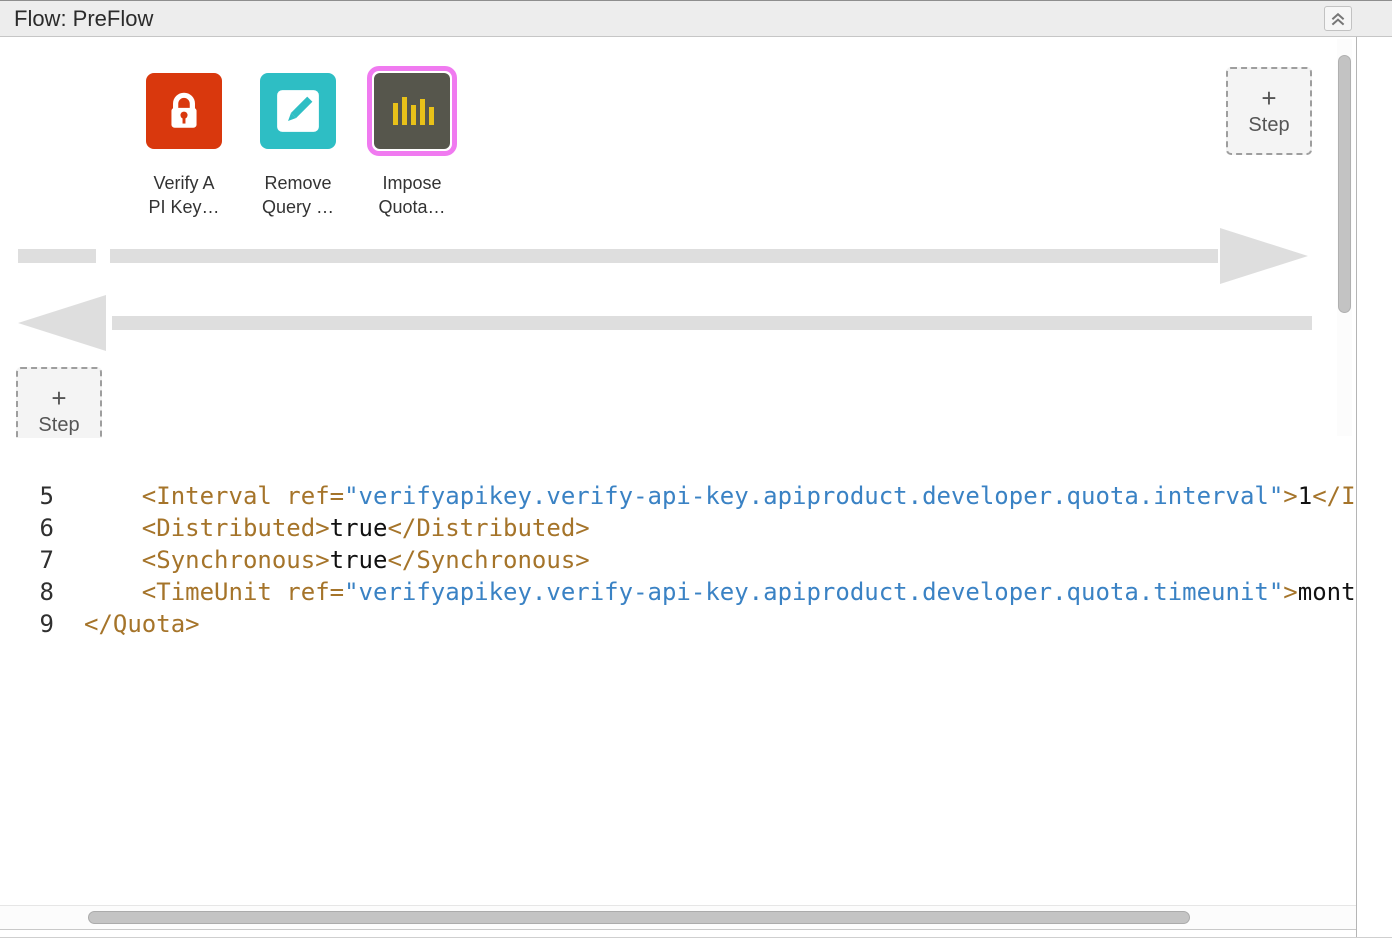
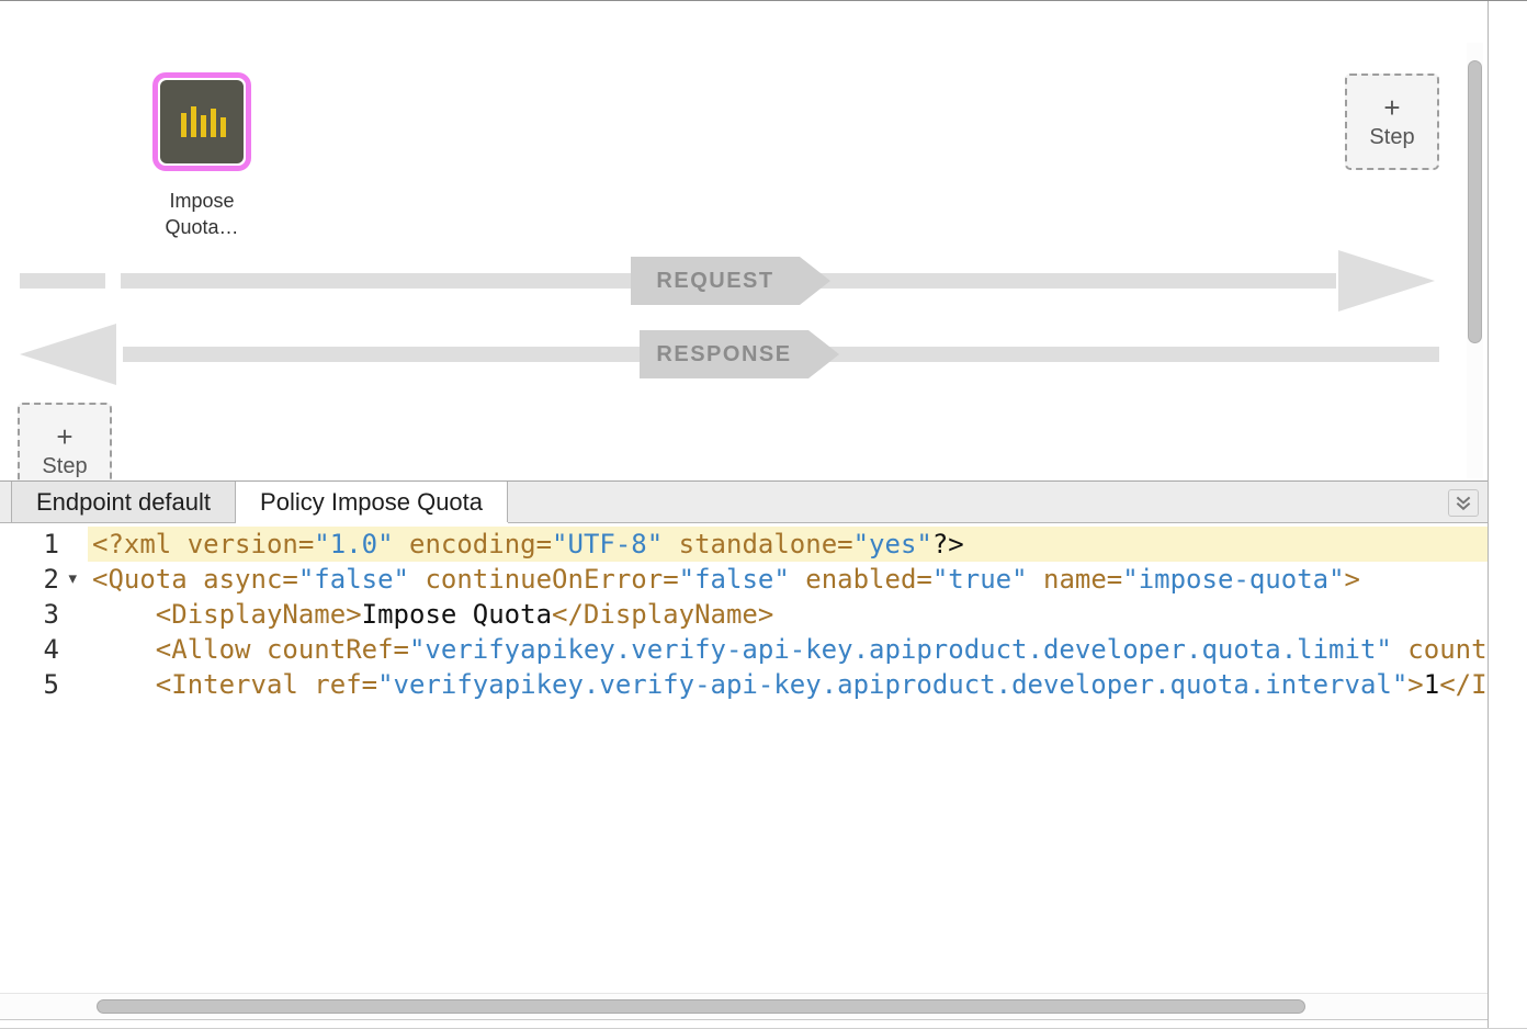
- Flow: PreFlow
- Verify A
- PI Key…
- Remove
- Query …
  Impose
  Quota…
  +
  Step
  +
  Step
+ REQUEST
+ RESPONSE
+ Endpoint default
+ Policy Impose Quota
+ 1
+ <?xml version="1.0" encoding="UTF-8" standalone="yes"?>
+ 2
+ ▾
+ <Quota async="false" continueOnError="false" enabled="true" name="impose-quota">
+ 3
+ <DisplayName>Impose Quota</DisplayName>
+ 4
+ <Allow countRef="verifyapikey.verify-api-key.apiproduct.developer.quota.limit" count
  5
  <Interval ref="verifyapikey.verify-api-key.apiproduct.developer.quota.interval">1</I
- 6
- <Distributed>true</Distributed>
- 7
- <Synchronous>true</Synchronous>
- 8
- <TimeUnit ref="verifyapikey.verify-api-key.apiproduct.developer.quota.timeunit">mont
- 9
- </Quota>
